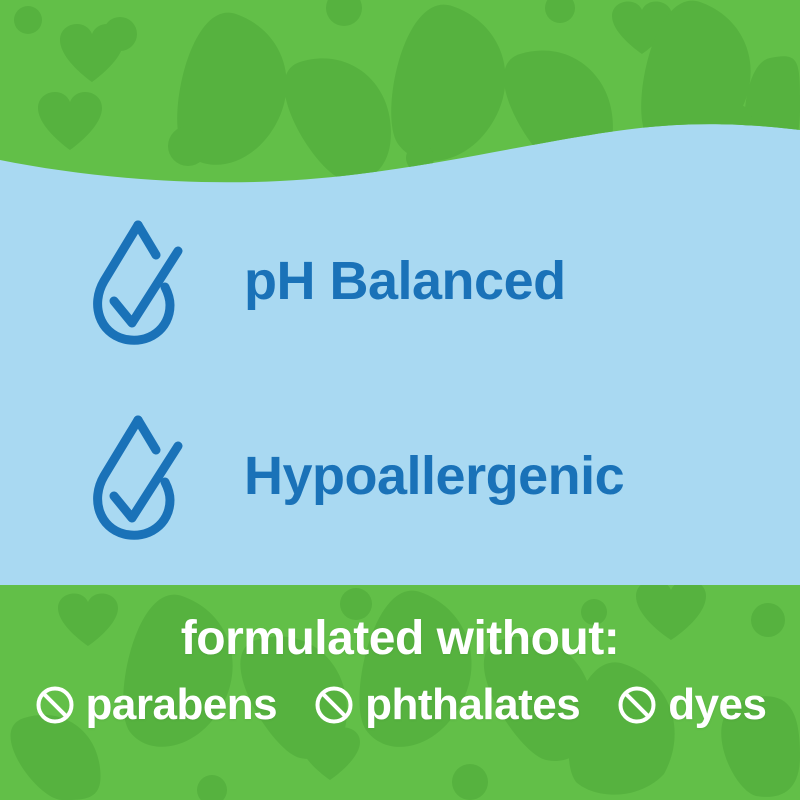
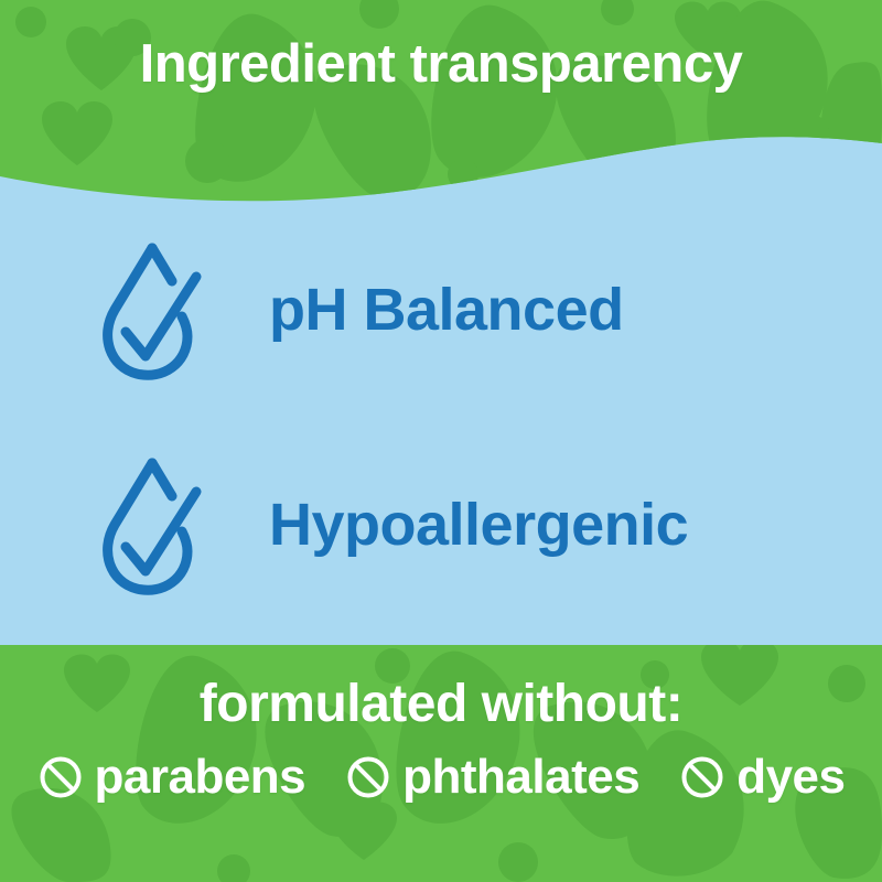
+ Ingredient transparency
  pH Balanced
  Hypoallergenic
  formulated without:
  parabens
  phthalates
  dyes
